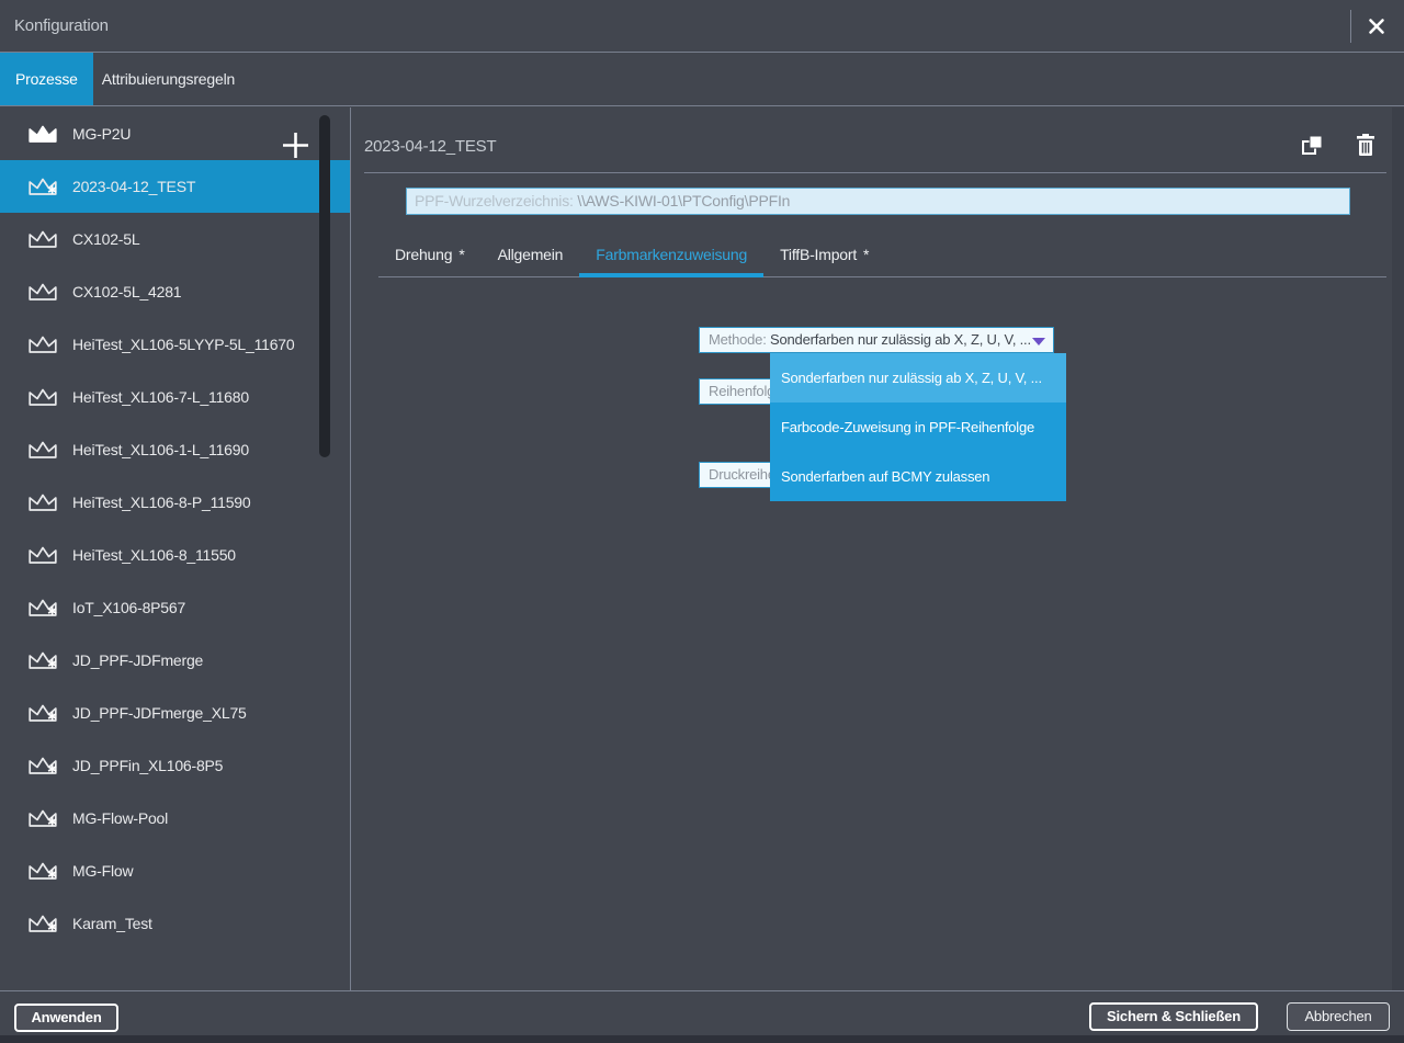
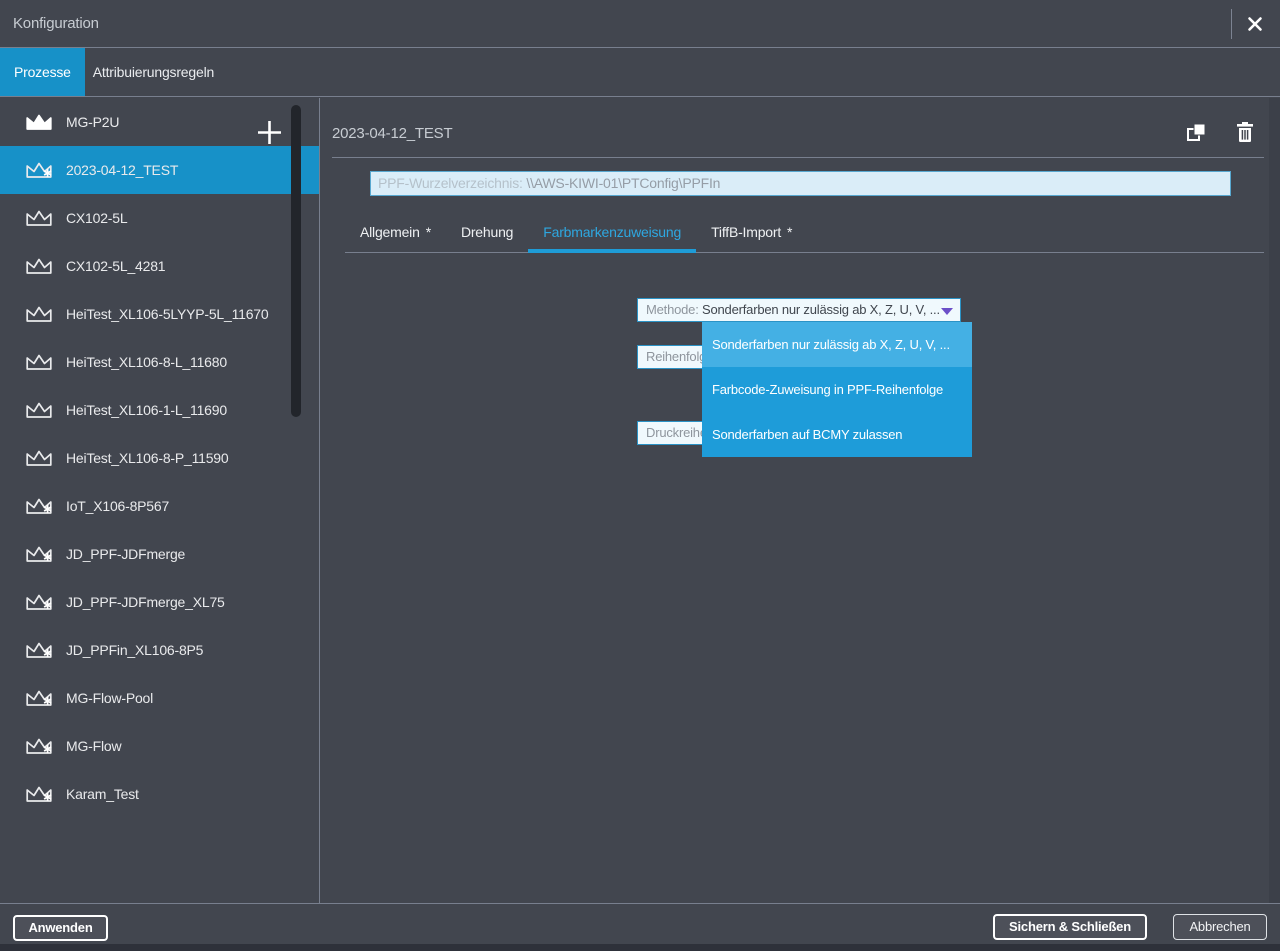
  Konfiguration
  Prozesse
  Attribuierungsregeln
  MG-P2U
  ✱
  2023-04-12_TEST
  CX102-5L
  CX102-5L_4281
  HeiTest_XL106-5LYYP-5L_11670
- HeiTest_XL106-7-L_11680
+ HeiTest_XL106-8-L_11680
  HeiTest_XL106-1-L_11690
  HeiTest_XL106-8-P_11590
- HeiTest_XL106-8_11550
  ✱
  IoT_X106-8P567
  ✱
  JD_PPF-JDFmerge
  ✱
  JD_PPF-JDFmerge_XL75
  ✱
  JD_PPFin_XL106-8P5
  ✱
  MG-Flow-Pool
  ✱
  MG-Flow
  ✱
  Karam_Test
  2023-04-12_TEST
  PPF-Wurzelverzeichnis: \\AWS-KIWI-01\PTConfig\PPFIn
- Drehung
+ Allgemein
  *
- Allgemein
+ Drehung
  Farbmarkenzuweisung
  TiffB-Import
  *
  Reihenfol
  Druckreih
  Methode: Sonderfarben nur zulässig ab X, Z, U, V, ...
  Sonderfarben nur zulässig ab X, Z, U, V, ...
  Farbcode-Zuweisung in PPF-Reihenfolge
  Sonderfarben auf BCMY zulassen
  Anwenden
  Sichern & Schließen
  Abbrechen
